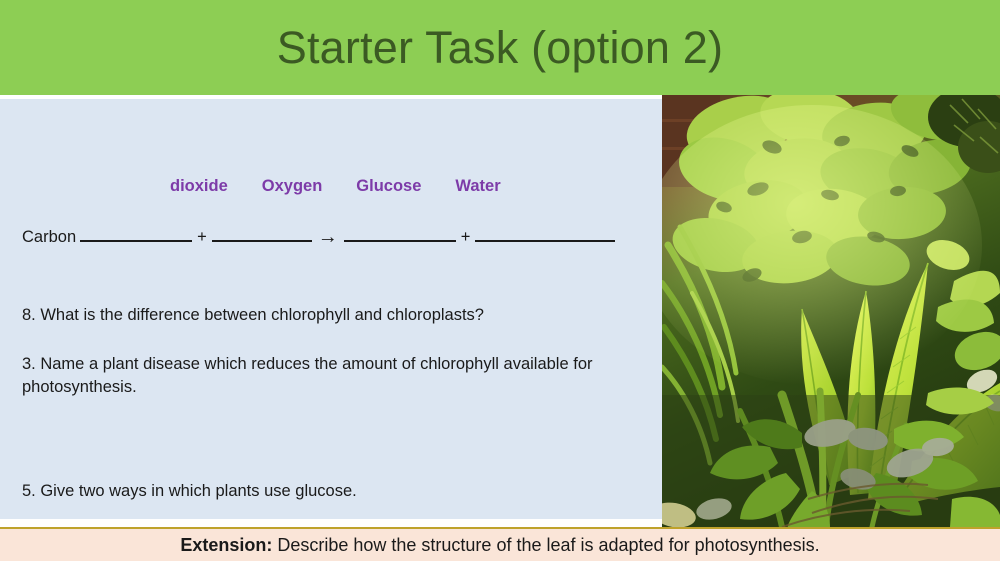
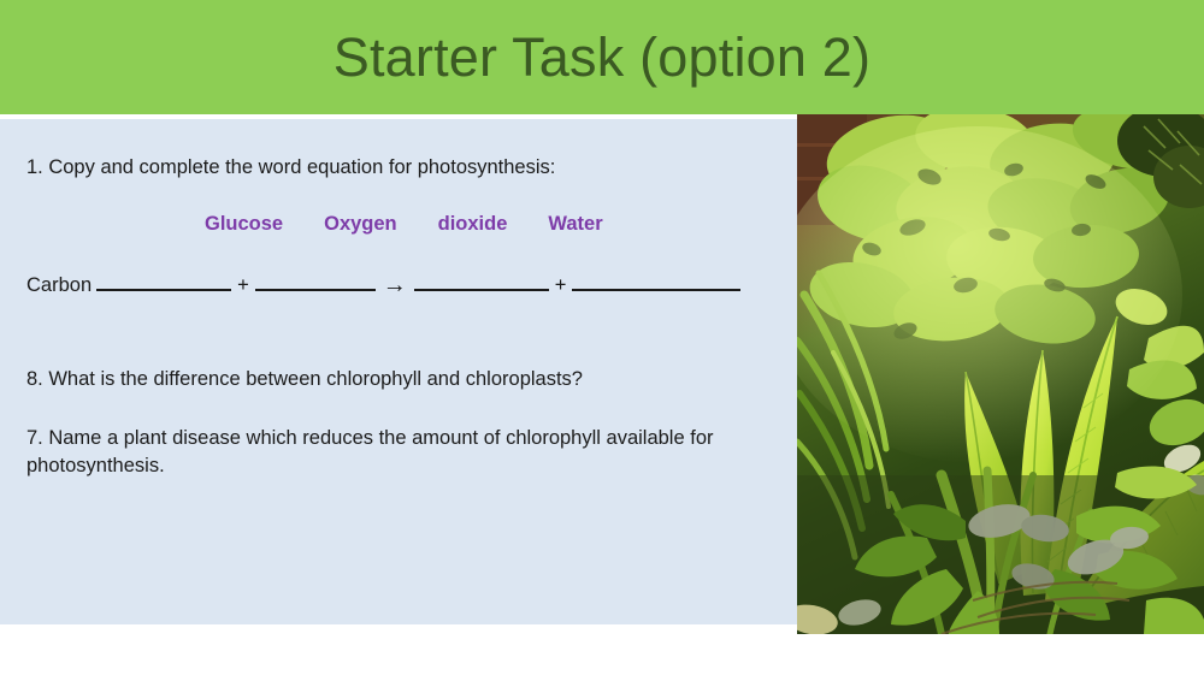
  Starter Task (option 2)
+ 1. Copy and complete the word equation for photosynthesis:
- dioxide
+ Glucose
  Oxygen
- Glucose
+ dioxide
  Water
  Carbon
  +
  →
  +
  8. What is the difference between chlorophyll and chloroplasts?
- 3. Name a plant disease which reduces the amount of chlorophyll available for photosynthesis.
+ 7. Name a plant disease which reduces the amount of chlorophyll available for photosynthesis.
- 5. Give two ways in which plants use glucose.
- Extension: Describe how the structure of the leaf is adapted for photosynthesis.
